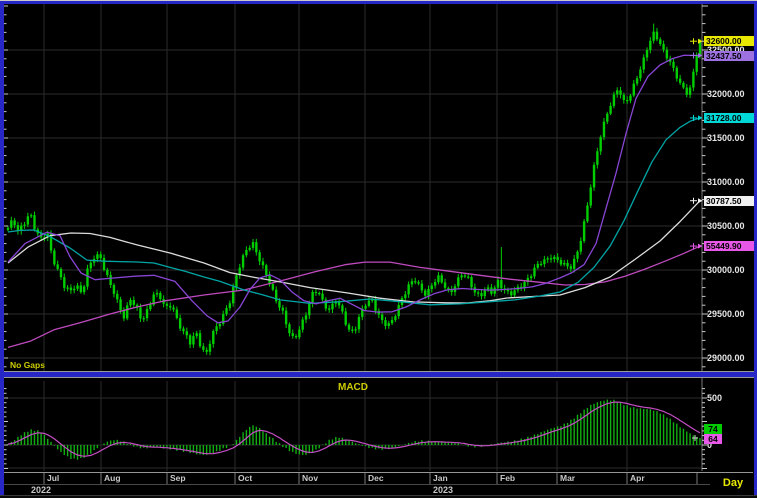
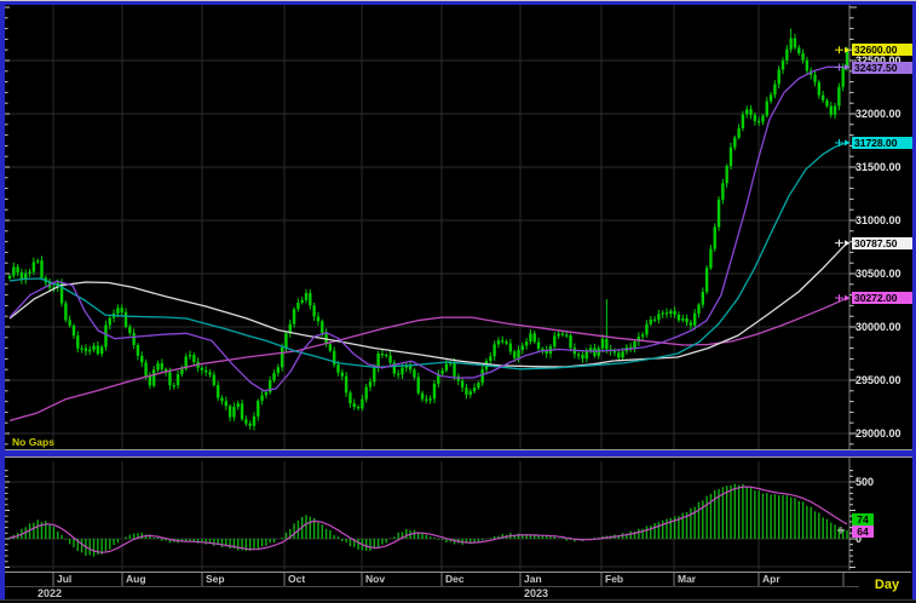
  No Gaps
- MACD
  Day
  32000.00
  31500.00
  31000.00
  30500.00
  30000.00
  29500.00
  29000.00
  32600.00
  32437.50
  31728.00
  30787.50
- 55449.90
+ 30272.00
  500
  0
  74
  64
  Jul
  Aug
  Sep
  Oct
  Nov
  Dec
  Jan
  Feb
  Mar
  Apr
  2022
  2023
